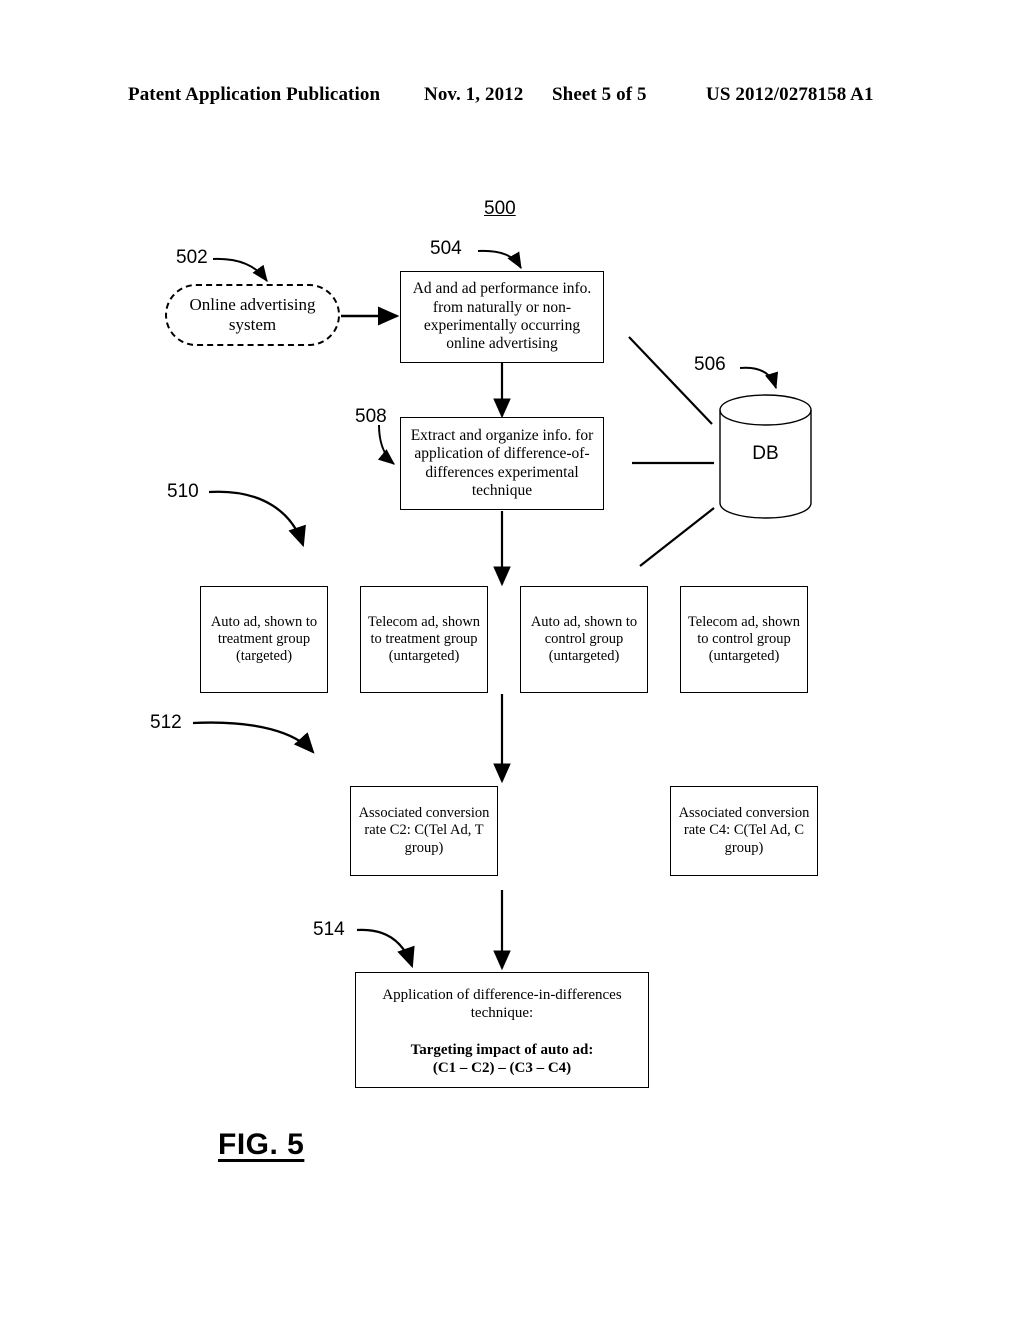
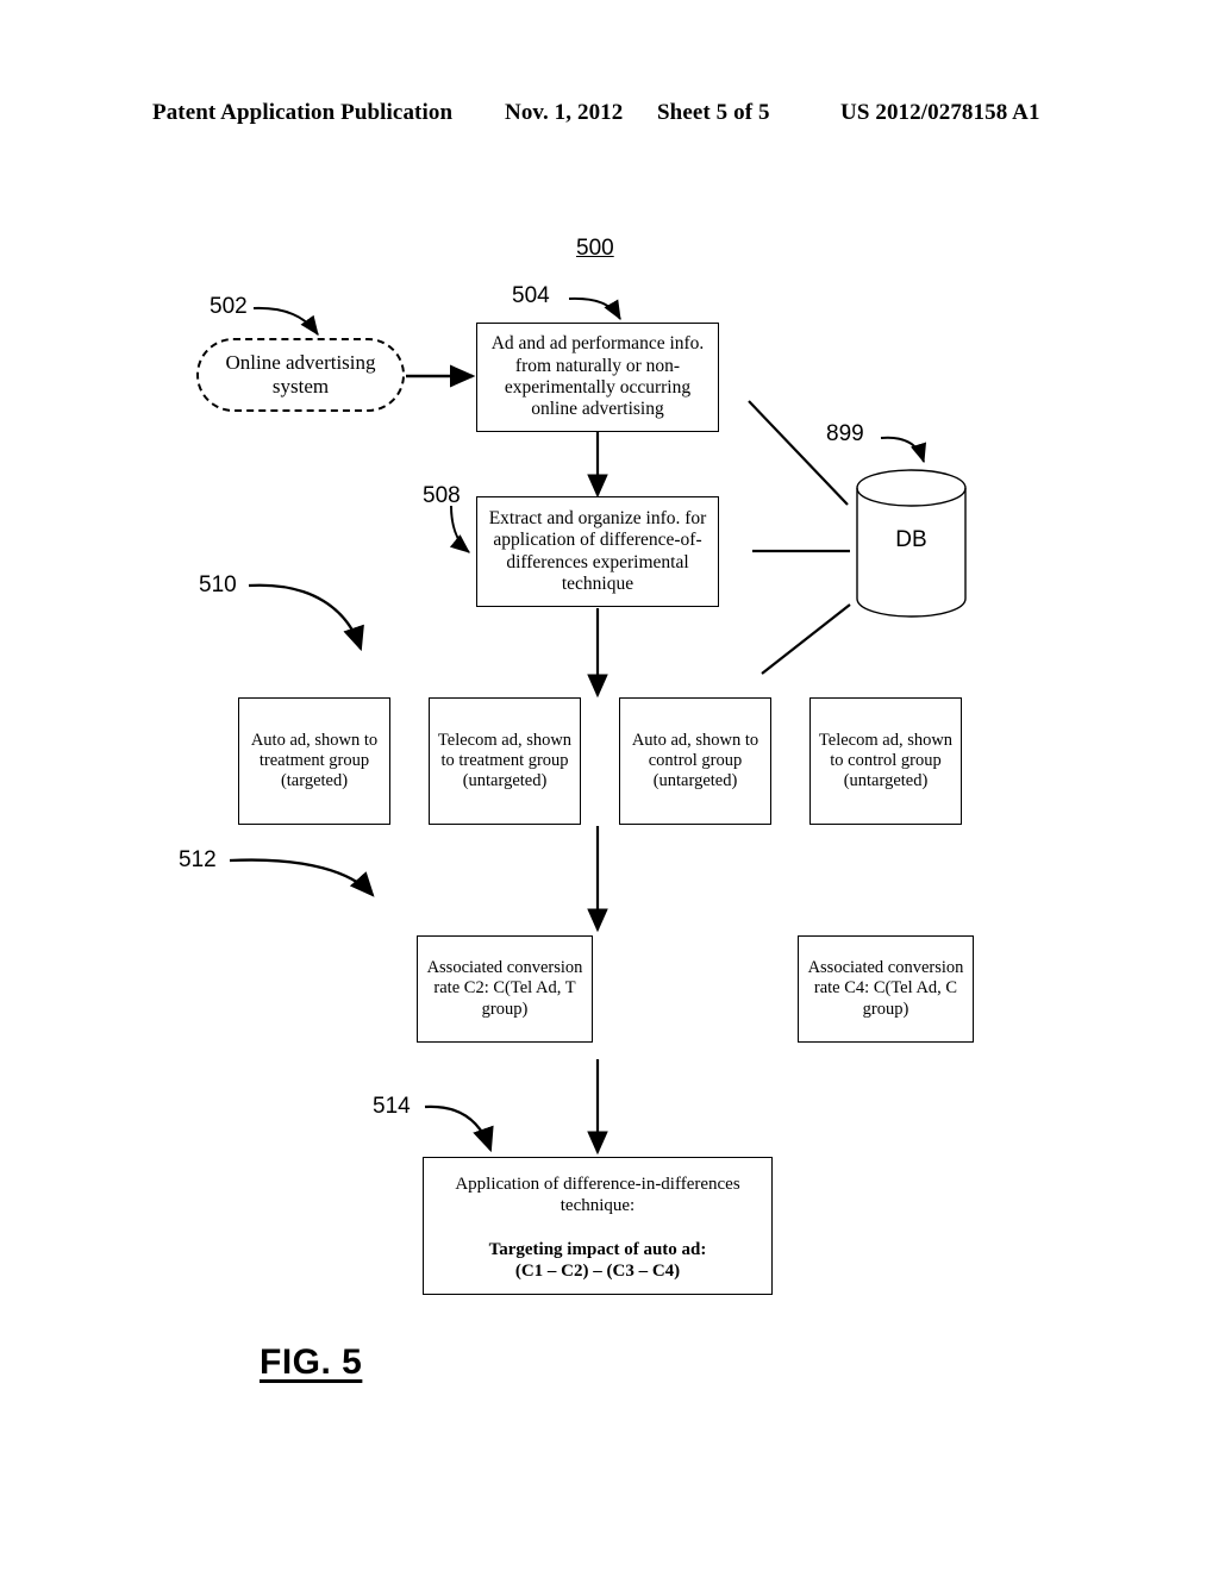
  Patent Application Publication
  Nov. 1, 2012
  Sheet 5 of 5
  US 2012/0278158 A1
  500
  502
  504
- 506
+ 899
  508
  510
  512
  514
  Online advertising system
  Ad and ad performance info. from naturally or non-experimentally occurring online advertising
  DB
  Extract and organize info. for application of difference-of-differences experimental technique
  Auto ad, shown to treatment group (targeted)
  Telecom ad, shown to treatment group (untargeted)
  Auto ad, shown to control group (untargeted)
  Telecom ad, shown to control group (untargeted)
  Associated conversion rate C2: C(Tel Ad, T group)
  Associated conversion rate C4: C(Tel Ad, C group)
  Application of difference-in-differences technique:
  Targeting impact of auto ad:
  (C1 – C2) – (C3 – C4)
  FIG. 5
